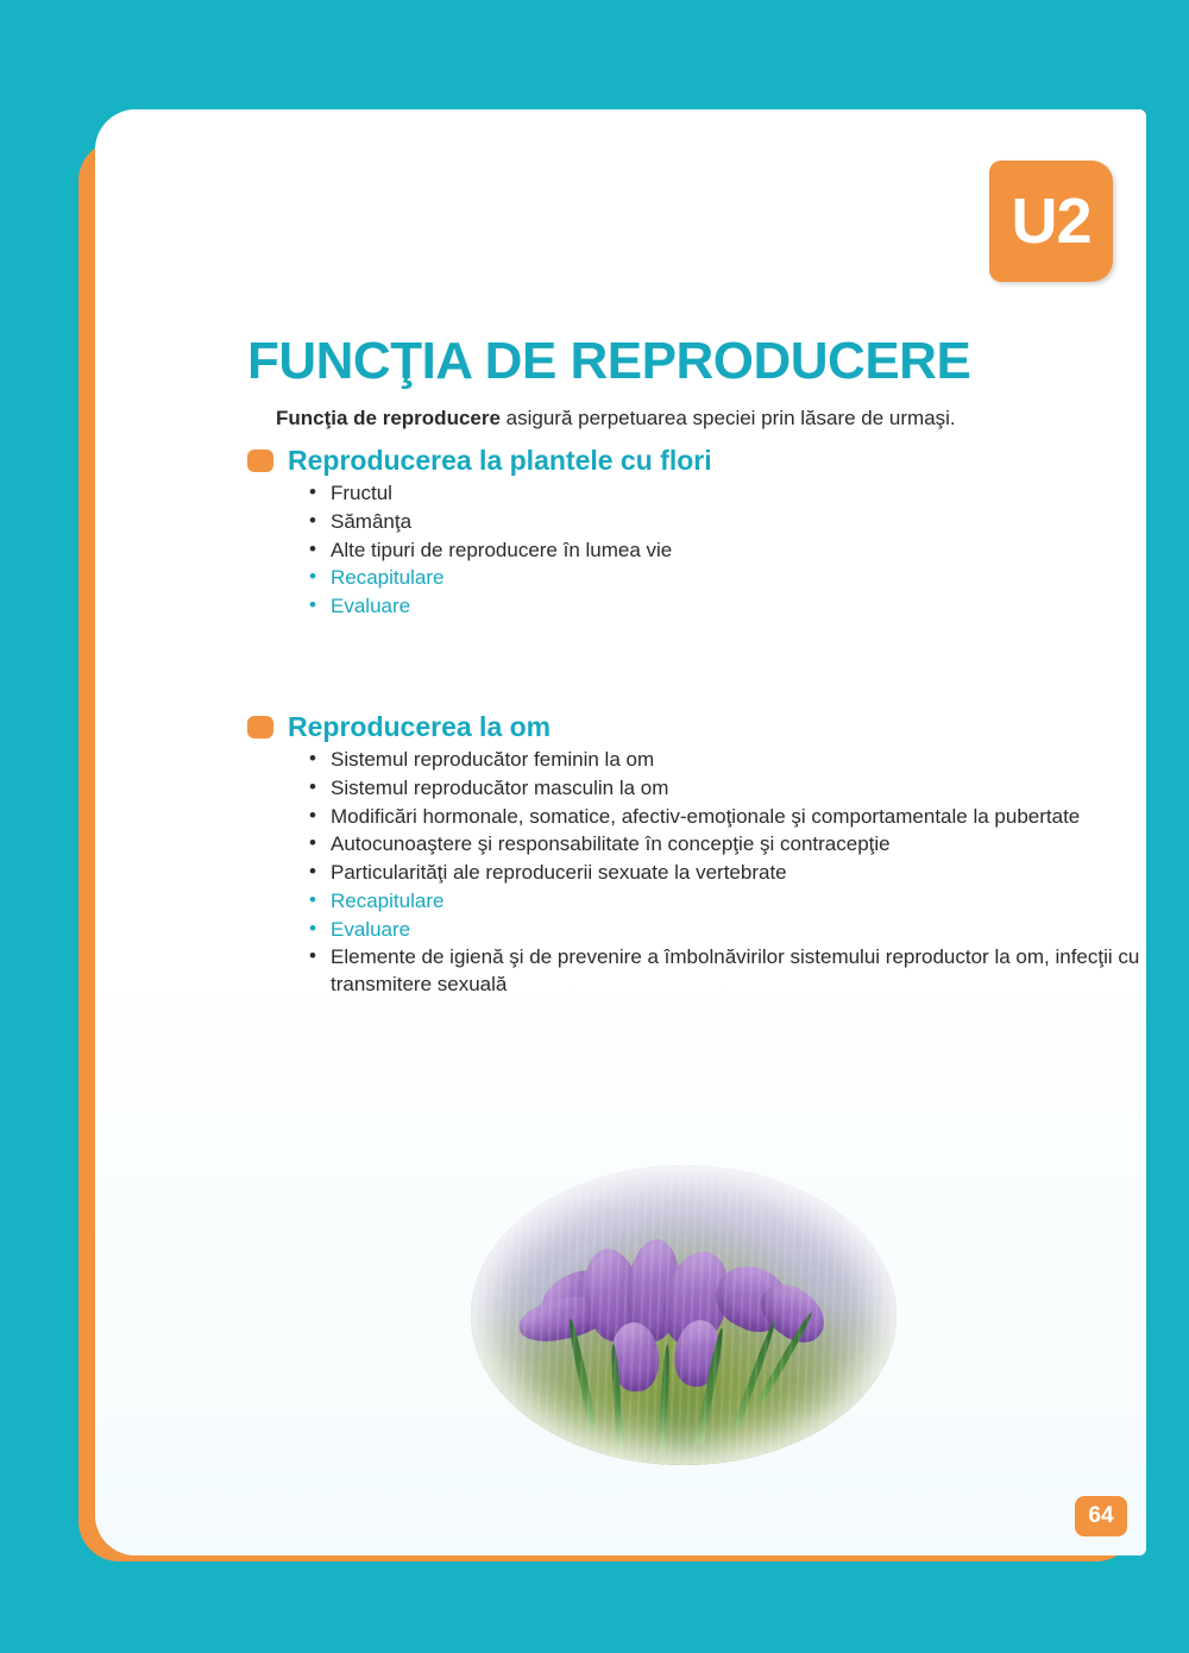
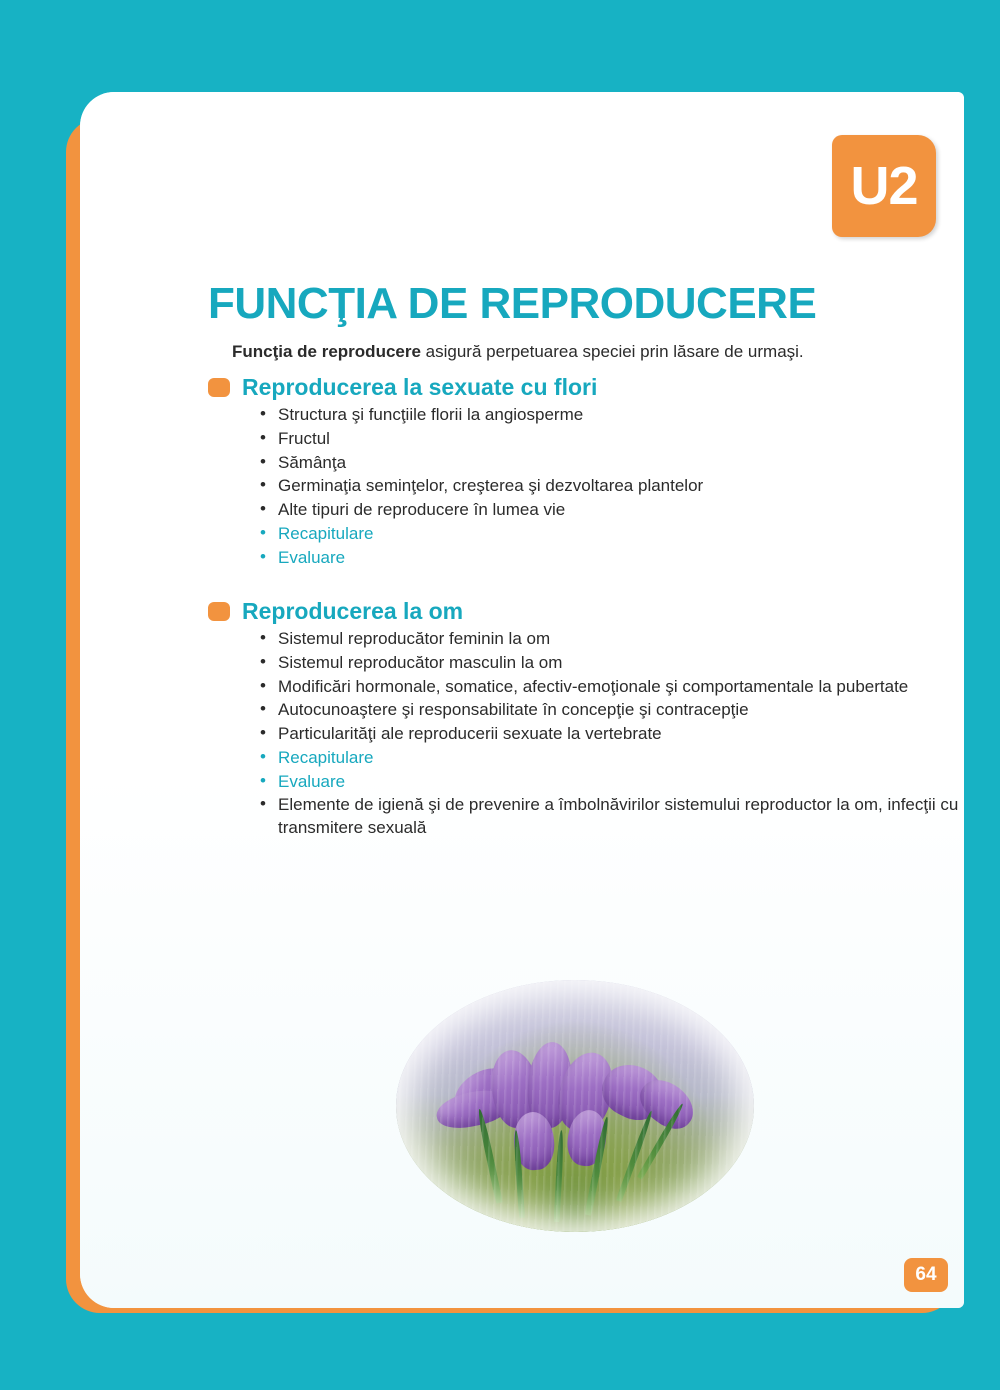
  FUNCŢIA DE REPRODUCERE
  Funcţia de reproducere asigură perpetuarea speciei prin lăsare de urmaşi.
- Reproducerea la plantele cu flori
+ Reproducerea la sexuate cu flori
+ Structura şi funcţiile florii la angiosperme
  Fructul
  Sămânţa
+ Germinaţia seminţelor, creşterea şi dezvoltarea plantelor
  Alte tipuri de reproducere în lumea vie
  Recapitulare
  Evaluare
  Reproducerea la om
  Sistemul reproducător feminin la om
  Sistemul reproducător masculin la om
  Modificări hormonale, somatice, afectiv-emoţionale şi comportamentale la pubertate
  Autocunoaştere şi responsabilitate în concepţie şi contracepţie
  Particularităţi ale reproducerii sexuate la vertebrate
  Recapitulare
  Evaluare
  Elemente de igienă şi de prevenire a îmbolnăvirilor sistemului reproductor la om, infecţii cu transmitere sexuală
  64
  U2
